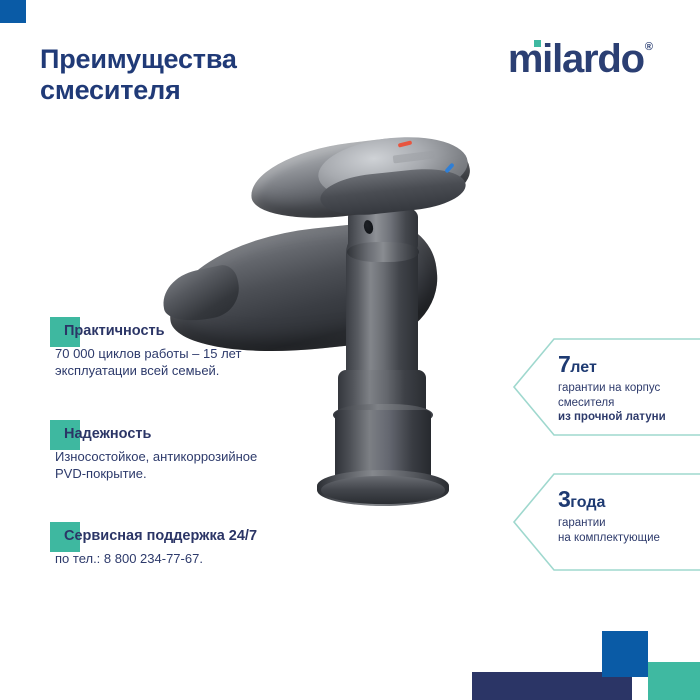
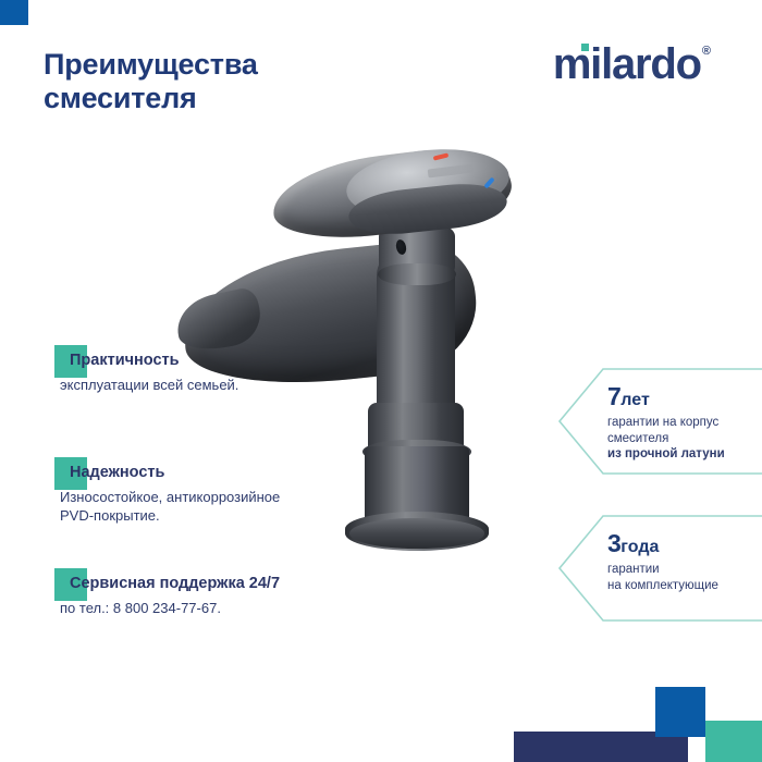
  Преимущества
  смесителя
  milardo
  ®
  Практичность
- 70 000 циклов работы – 15 лет
  эксплуатации всей семьей.
  Надежность
  Износостойкое, антикоррозийное
  PVD-покрытие.
  Сервисная поддержка 24/7
  по тел.: 8 800 234-77-67.
  7лет
  гарантии на корпус
  смесителя
  из прочной латуни
  3года
  гарантии
  на комплектующие
